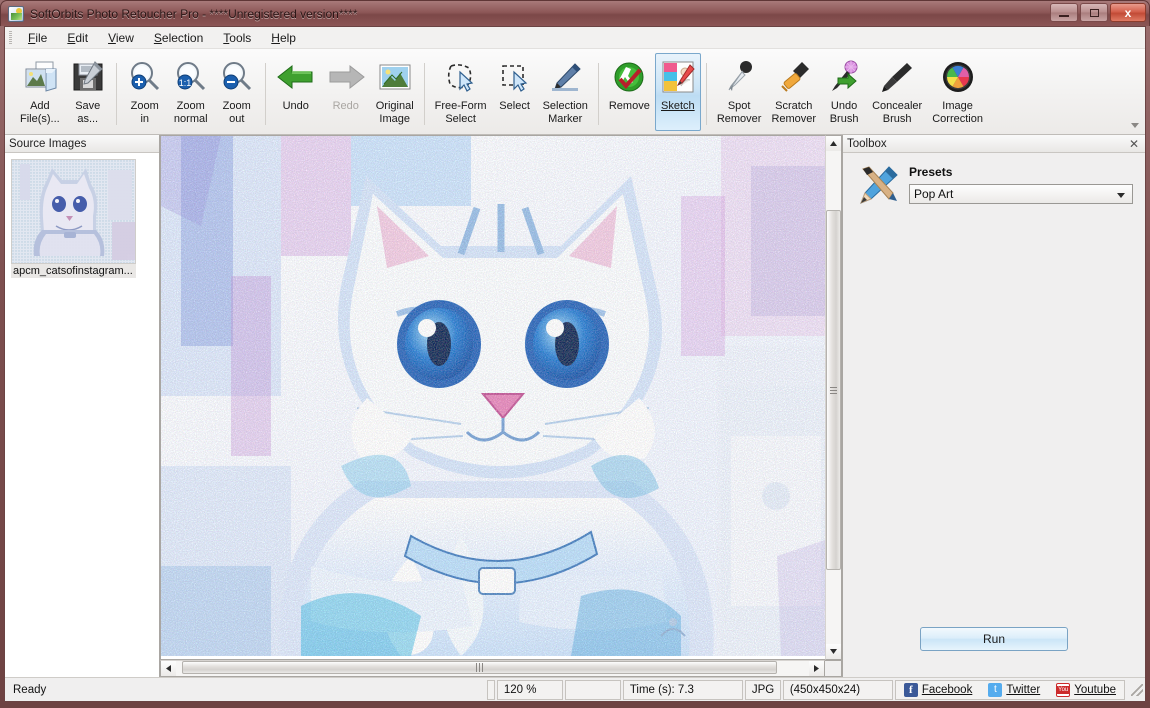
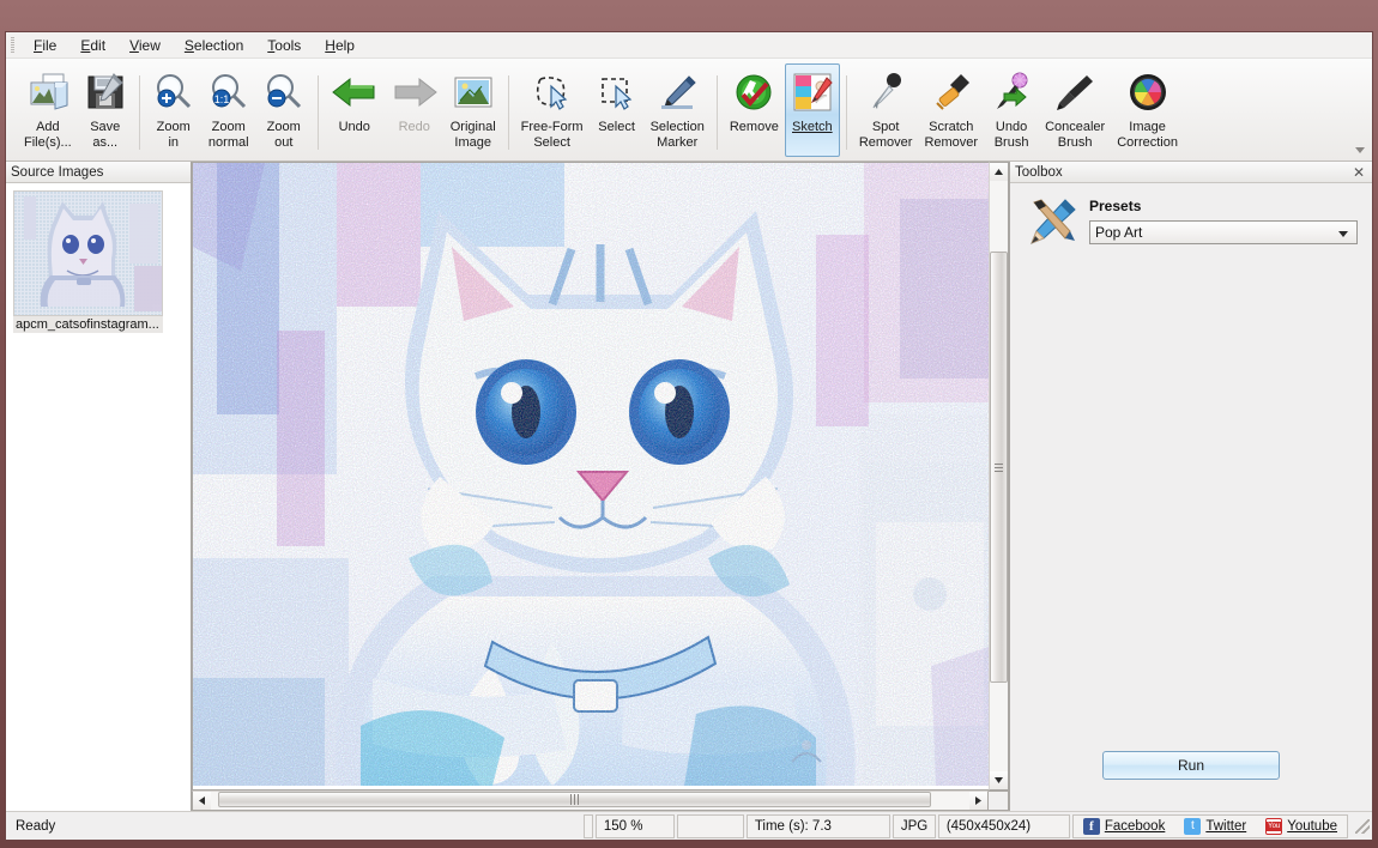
- SoftOrbits Photo Retoucher Pro - ****Unregistered version****
- x
  File
  Edit
  View
  Selection
  Tools
  Help
  Add
  File(s)...
  Save
  as...
  Zoom
  in
  1:1
  Zoom
  normal
  Zoom
  out
  Undo
  Redo
  Original
  Image
  Free-Form
  Select
  Select
  Selection
  Marker
  Remove
  Sketch
  Spot
  Remover
  Scratch
  Remover
  Undo
  Brush
  Concealer
  Brush
  Image
  Correction
  Source Images
  apcm_catsofinstagram...
  Toolbox
  ✕
  Presets
  Pop Art
  Run
  Ready
- 120 %
+ 150 %
  Time (s): 7.3
  JPG
  (450x450x24)
  f
  Facebook
  t
  Twitter
  Youtube
